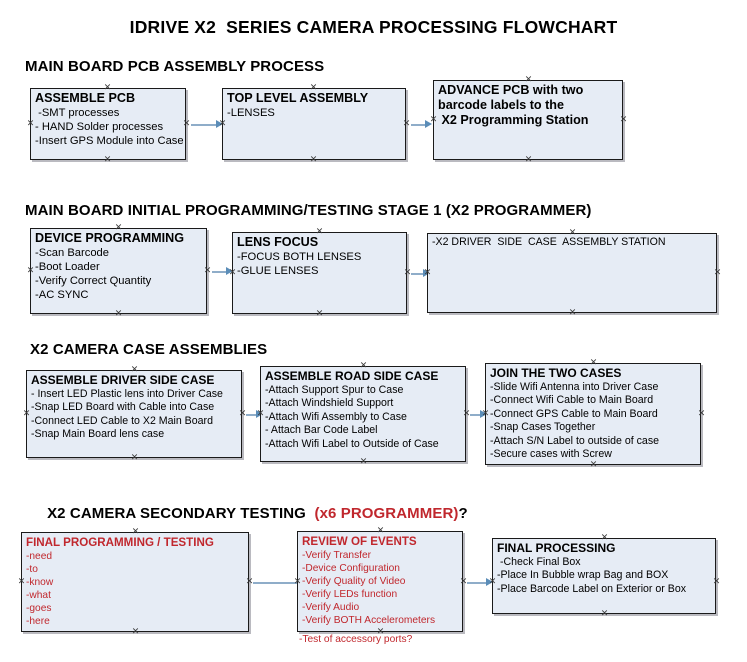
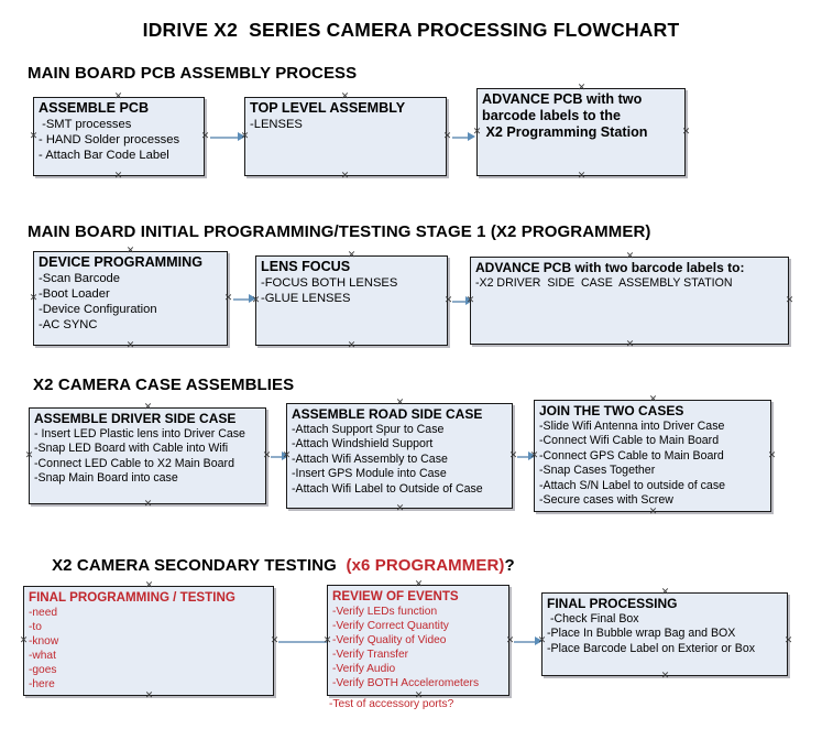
  IDRIVE X2 SERIES CAMERA PROCESSING FLOWCHART
  MAIN BOARD PCB ASSEMBLY PROCESS
  ASSEMBLE PCB
  -SMT processes
  - HAND Solder processes
- -Insert GPS Module into Case
+ - Attach Bar Code Label
  TOP LEVEL ASSEMBLY
  -LENSES
  ADVANCE PCB with two
  barcode labels to the
  X2 Programming Station
  MAIN BOARD INITIAL PROGRAMMING/TESTING STAGE 1 (X2 PROGRAMMER)
  DEVICE PROGRAMMING
  -Scan Barcode
  -Boot Loader
- -Verify Correct Quantity
+ -Device Configuration
  -AC SYNC
  LENS FOCUS
  -FOCUS BOTH LENSES
  -GLUE LENSES
+ ADVANCE PCB with two barcode labels to:
  -X2 DRIVER SIDE CASE ASSEMBLY STATION
  X2 CAMERA CASE ASSEMBLIES
  ASSEMBLE DRIVER SIDE CASE
  - Insert LED Plastic lens into Driver Case
- -Snap LED Board with Cable into Case
+ -Snap LED Board with Cable into Wifi
  -Connect LED Cable to X2 Main Board
- -Snap Main Board lens case
+ -Snap Main Board into case
  ASSEMBLE ROAD SIDE CASE
  -Attach Support Spur to Case
  -Attach Windshield Support
  -Attach Wifi Assembly to Case
- - Attach Bar Code Label
+ -Insert GPS Module into Case
  -Attach Wifi Label to Outside of Case
  JOIN THE TWO CASES
  -Slide Wifi Antenna into Driver Case
  -Connect Wifi Cable to Main Board
  -Connect GPS Cable to Main Board
  -Snap Cases Together
  -Attach S/N Label to outside of case
  -Secure cases with Screw
  X2 CAMERA SECONDARY TESTING (x6 PROGRAMMER)?
  FINAL PROGRAMMING / TESTING
  -need
  -to
  -know
  -what
  -goes
  -here
  REVIEW OF EVENTS
- -Verify Transfer
+ -Verify LEDs function
- -Device Configuration
+ -Verify Correct Quantity
  -Verify Quality of Video
- -Verify LEDs function
+ -Verify Transfer
  -Verify Audio
  -Verify BOTH Accelerometers
  -Test of accessory ports?
  FINAL PROCESSING
  -Check Final Box
  -Place In Bubble wrap Bag and BOX
  -Place Barcode Label on Exterior or Box
